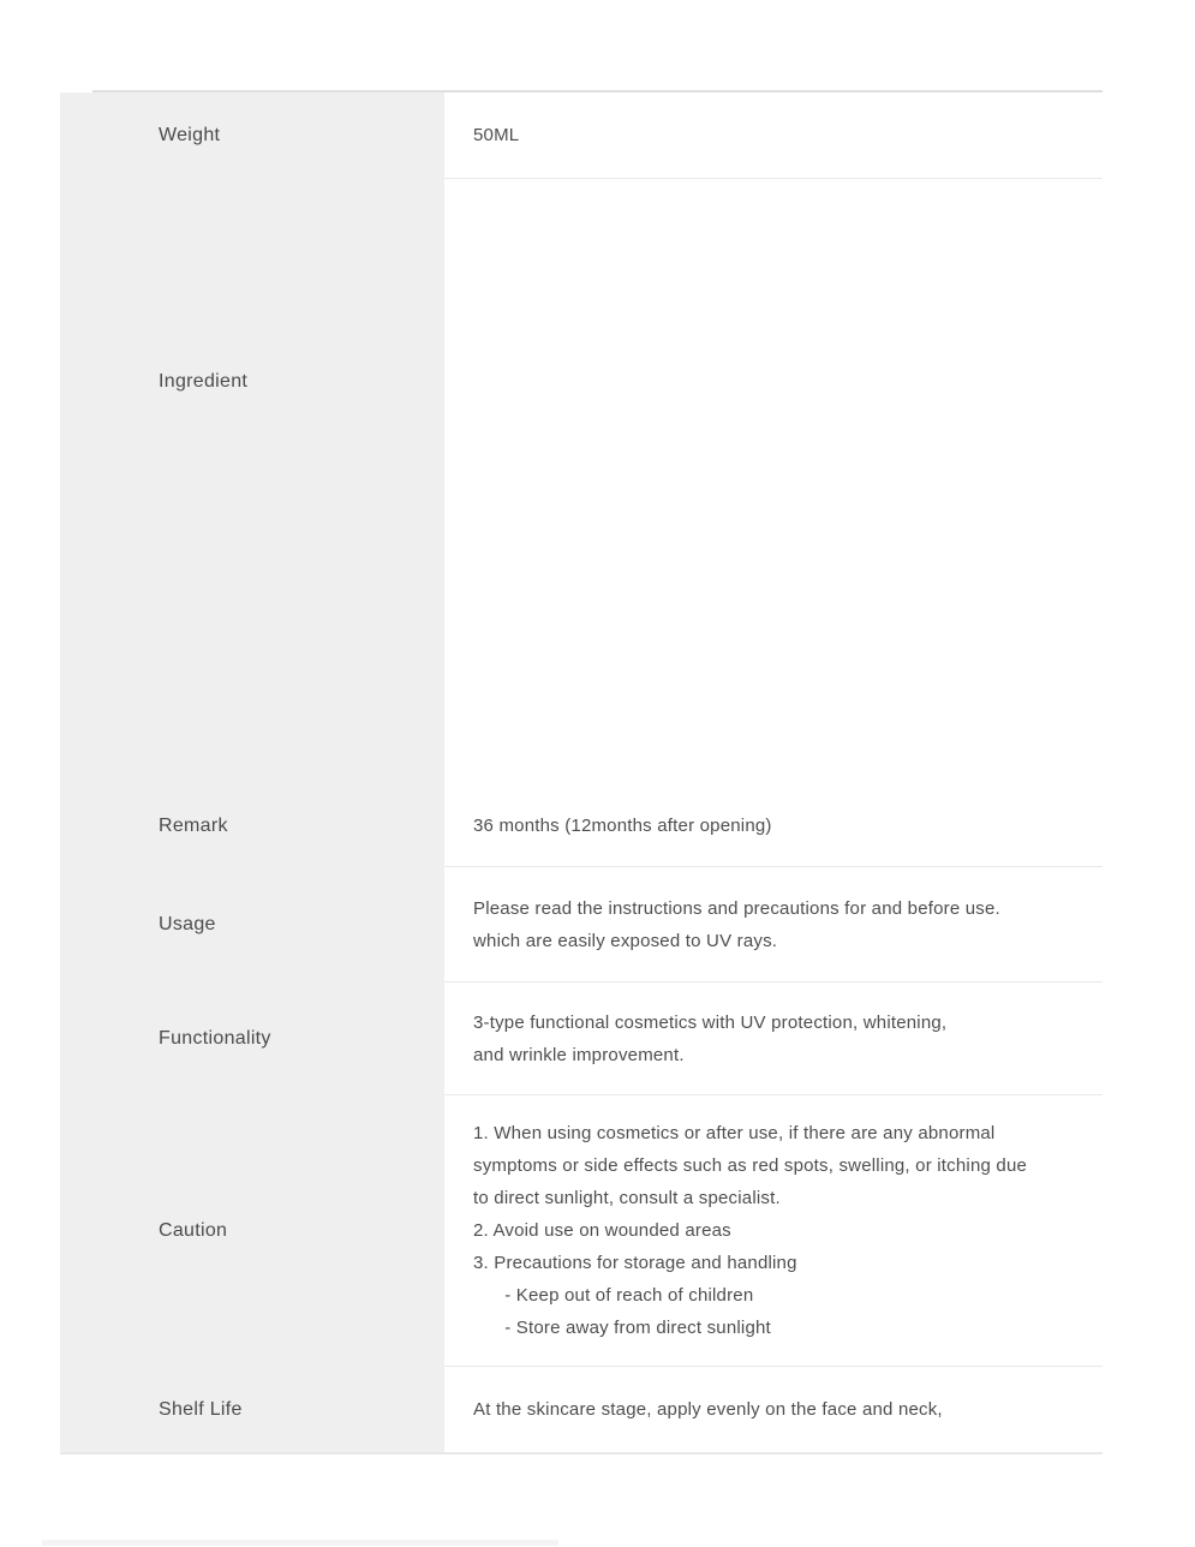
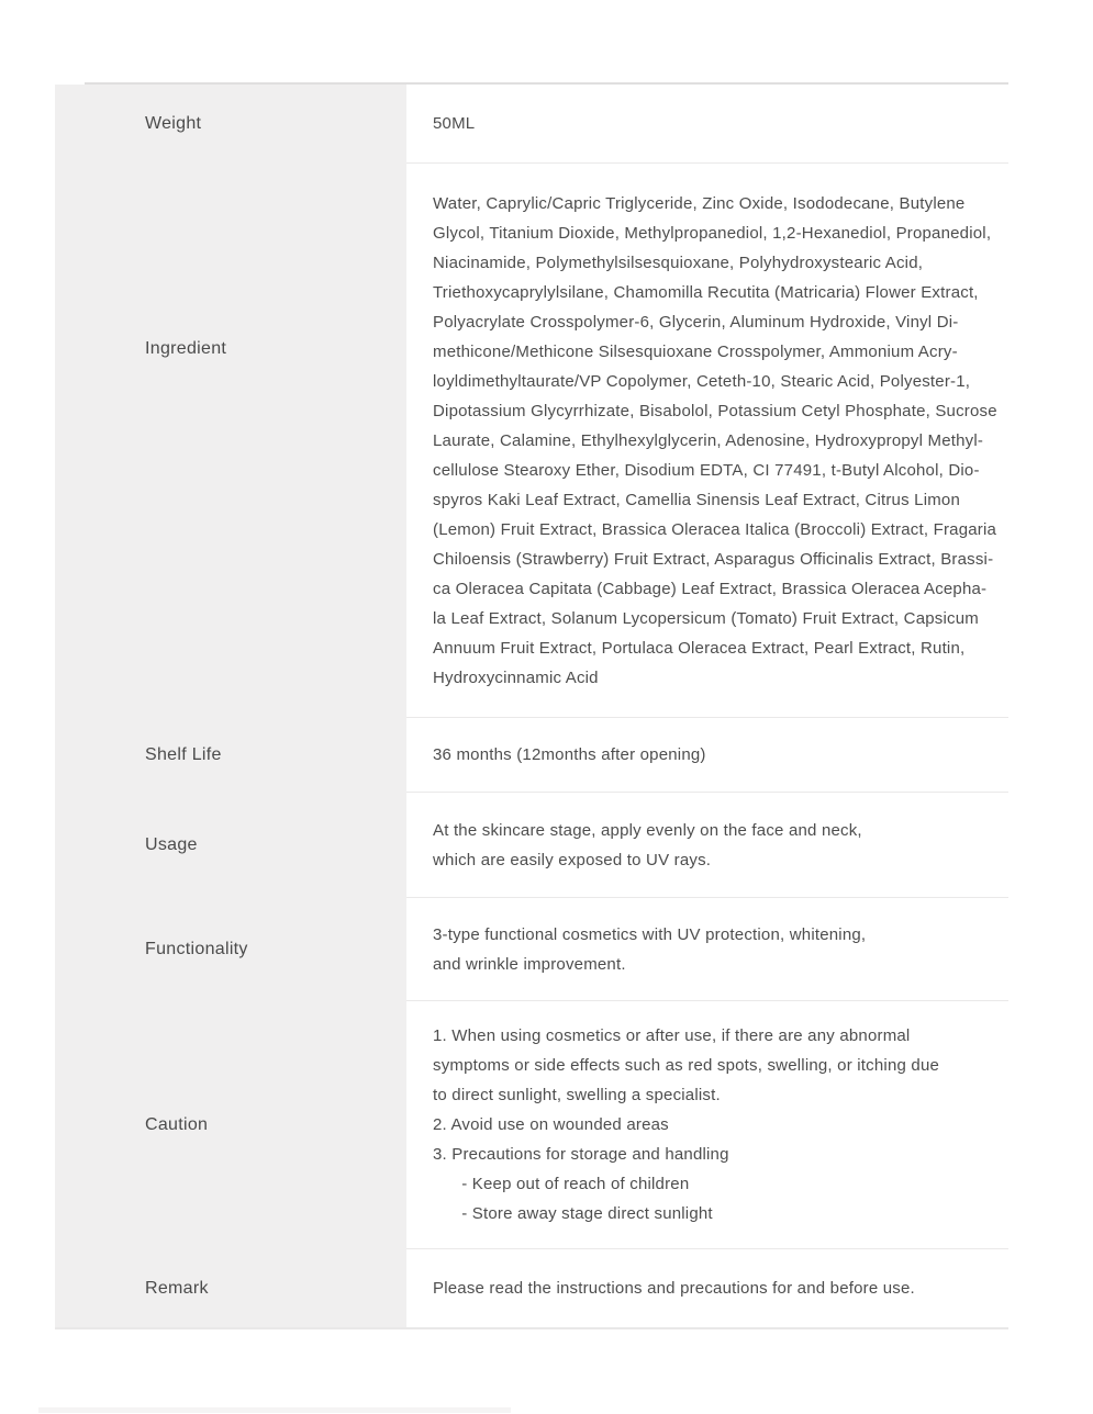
  Weight
  50ML
  Ingredient
+ Water, Caprylic/Capric Triglyceride, Zinc Oxide, Isododecane, Butylene
+ Glycol, Titanium Dioxide, Methylpropanediol, 1,2-Hexanediol, Propanediol,
+ Niacinamide, Polymethylsilsesquioxane, Polyhydroxystearic Acid,
+ Triethoxycaprylylsilane, Chamomilla Recutita (Matricaria) Flower Extract,
+ Polyacrylate Crosspolymer-6, Glycerin, Aluminum Hydroxide, Vinyl Di-
+ methicone/Methicone Silsesquioxane Crosspolymer, Ammonium Acry-
+ loyldimethyltaurate/VP Copolymer, Ceteth-10, Stearic Acid, Polyester-1,
+ Dipotassium Glycyrrhizate, Bisabolol, Potassium Cetyl Phosphate, Sucrose
+ Laurate, Calamine, Ethylhexylglycerin, Adenosine, Hydroxypropyl Methyl-
+ cellulose Stearoxy Ether, Disodium EDTA, CI 77491, t-Butyl Alcohol, Dio-
+ spyros Kaki Leaf Extract, Camellia Sinensis Leaf Extract, Citrus Limon
+ (Lemon) Fruit Extract, Brassica Oleracea Italica (Broccoli) Extract, Fragaria
+ Chiloensis (Strawberry) Fruit Extract, Asparagus Officinalis Extract, Brassi-
+ ca Oleracea Capitata (Cabbage) Leaf Extract, Brassica Oleracea Acepha-
+ la Leaf Extract, Solanum Lycopersicum (Tomato) Fruit Extract, Capsicum
+ Annuum Fruit Extract, Portulaca Oleracea Extract, Pearl Extract, Rutin,
+ Hydroxycinnamic Acid
- Remark
+ Shelf Life
  36 months (12months after opening)
  Usage
- Please read the instructions and precautions for and before use.
+ At the skincare stage, apply evenly on the face and neck,
  which are easily exposed to UV rays.
  Functionality
  3-type functional cosmetics with UV protection, whitening,
  and wrinkle improvement.
  Caution
  1. When using cosmetics or after use, if there are any abnormal
  symptoms or side effects such as red spots, swelling, or itching due
- to direct sunlight, consult a specialist.
+ to direct sunlight, swelling a specialist.
  2. Avoid use on wounded areas
  3. Precautions for storage and handling
  - Keep out of reach of children
- - Store away from direct sunlight
+ - Store away stage direct sunlight
- Shelf Life
+ Remark
- At the skincare stage, apply evenly on the face and neck,
+ Please read the instructions and precautions for and before use.
